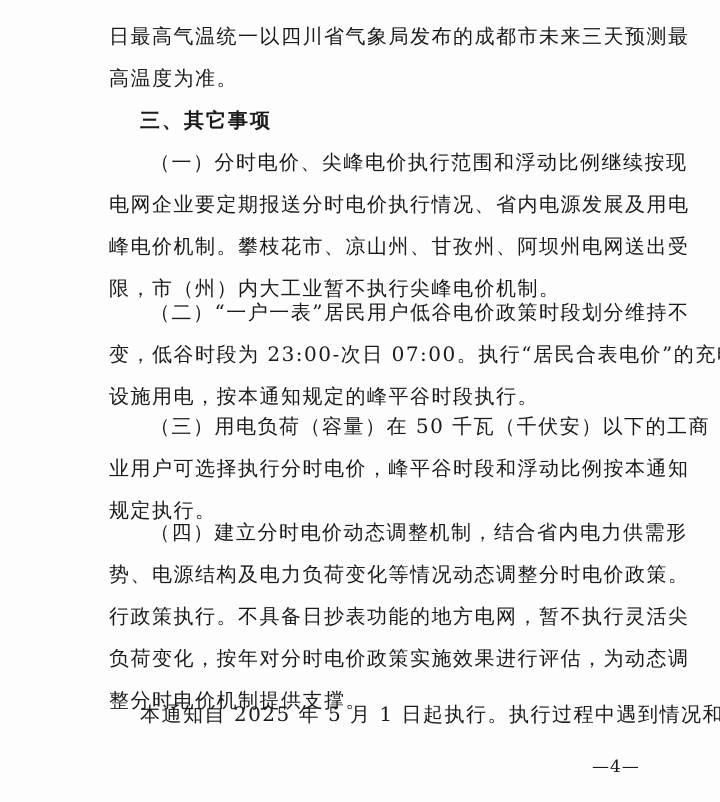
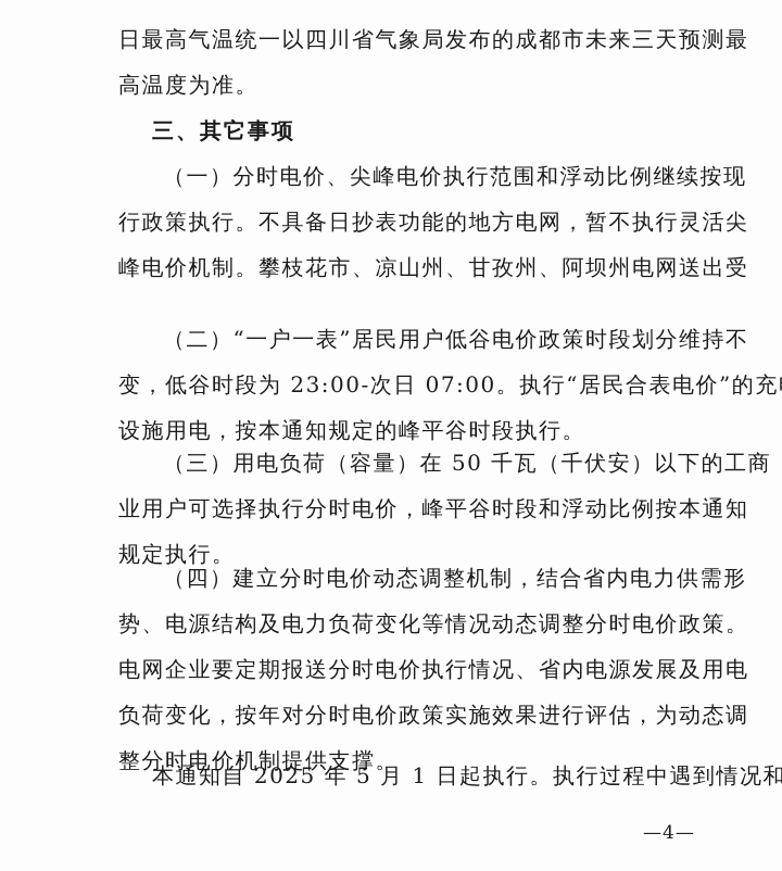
  日最高气温统一以四川省气象局发布的成都市未来三天预测最
  高温度为准。
  三、其它事项
  （一）分时电价、尖峰电价执行范围和浮动比例继续按现
- 电网企业要定期报送分时电价执行情况、省内电源发展及用电
+ 行政策执行。不具备日抄表功能的地方电网，暂不执行灵活尖
  峰电价机制。攀枝花市、凉山州、甘孜州、阿坝州电网送出受
- 限，市（州）内大工业暂不执行尖峰电价机制。
  （二）“一户一表”居民用户低谷电价政策时段划分维持不
  变，低谷时段为 23:00-次日 07:00。执行“居民合表电价”的充
  设施用电，按本通知规定的峰平谷时段执行。
  （三）用电负荷（容量）在 50 千瓦（千伏安）以下的工商
  业用户可选择执行分时电价，峰平谷时段和浮动比例按本通知
  规定执行。
  （四）建立分时电价动态调整机制，结合省内电力供需形
  势、电源结构及电力负荷变化等情况动态调整分时电价政策。
- 行政策执行。不具备日抄表功能的地方电网，暂不执行灵活尖
+ 电网企业要定期报送分时电价执行情况、省内电源发展及用电
  负荷变化，按年对分时电价政策实施效果进行评估，为动态调
  整分时电价机制提供支撑。
  本通知自 2025 年 5 月 1 日起执行。执行过程中遇到情况和
  —4—
